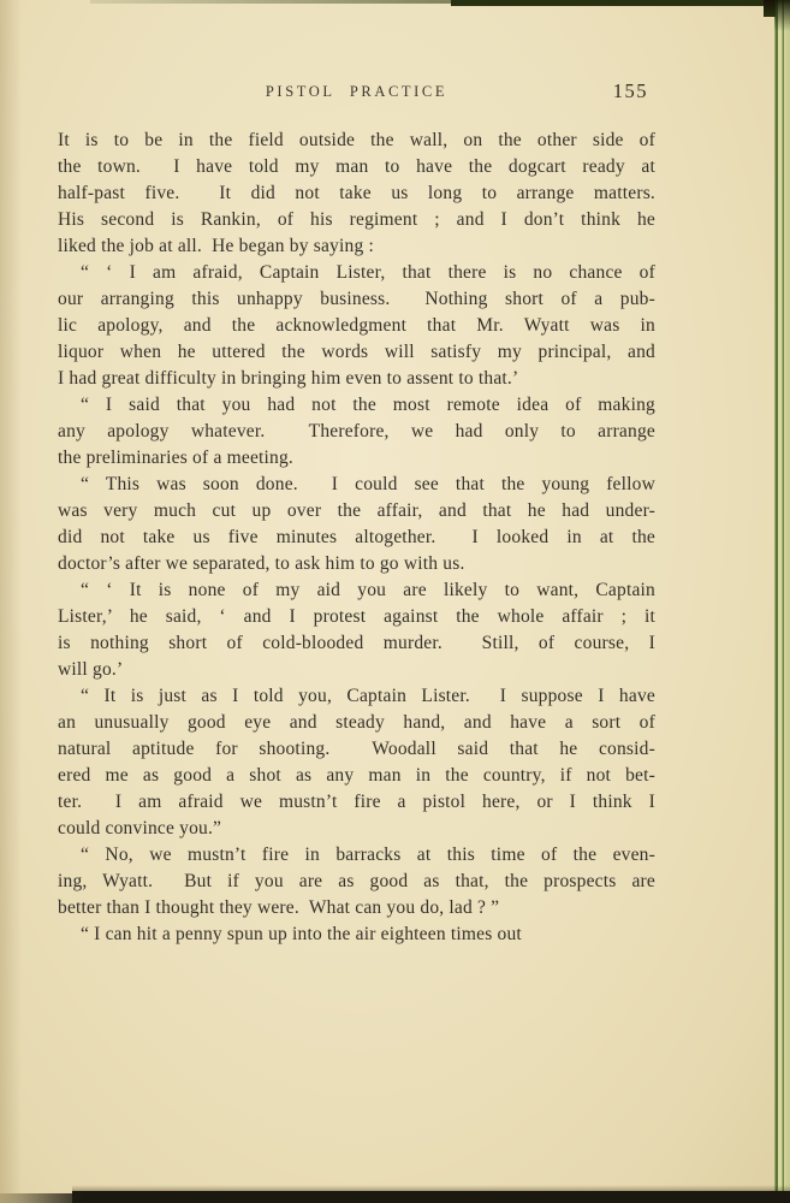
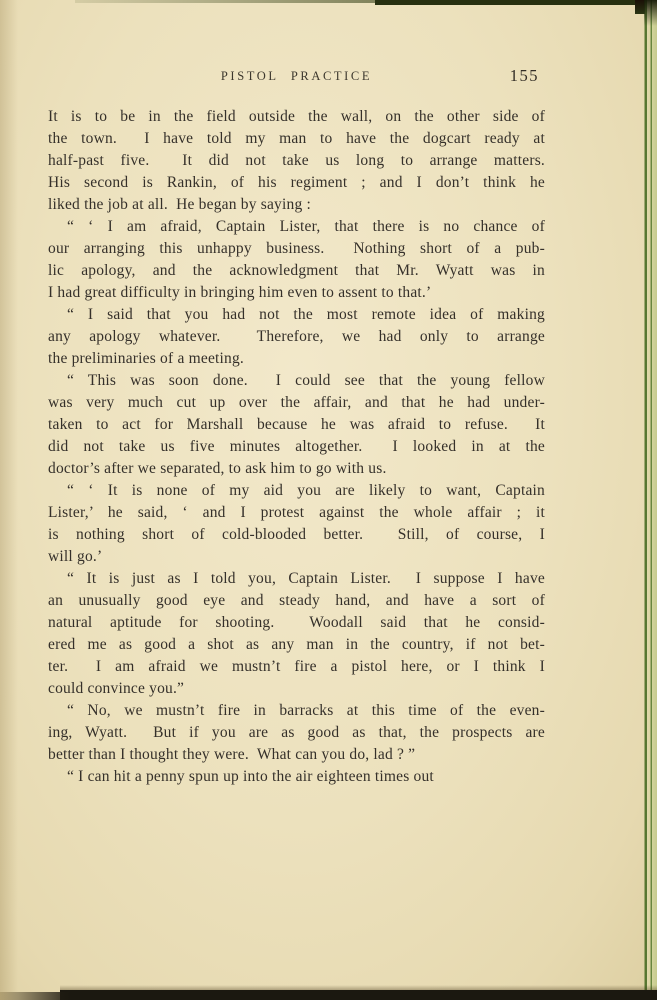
  PISTOL PRACTICE
  155
  It is to be in the field outside the wall, on the other side of
  the town. I have told my man to have the dogcart ready at
  half-past five. It did not take us long to arrange matters.
  His second is Rankin, of his regiment ; and I don’t think he
  liked the job at all. He began by saying :
  “ ‘ I am afraid, Captain Lister, that there is no chance of
  our arranging this unhappy business. Nothing short of a pub-
  lic apology, and the acknowledgment that Mr. Wyatt was in
- liquor when he uttered the words will satisfy my principal, and
  I had great difficulty in bringing him even to assent to that.’
  “ I said that you had not the most remote idea of making
  any apology whatever. Therefore, we had only to arrange
  the preliminaries of a meeting.
  “ This was soon done. I could see that the young fellow
  was very much cut up over the affair, and that he had under-
+ taken to act for Marshall because he was afraid to refuse. It
  did not take us five minutes altogether. I looked in at the
  doctor’s after we separated, to ask him to go with us.
  “ ‘ It is none of my aid you are likely to want, Captain
  Lister,’ he said, ‘ and I protest against the whole affair ; it
- is nothing short of cold-blooded murder. Still, of course, I
+ is nothing short of cold-blooded better. Still, of course, I
  will go.’
  “ It is just as I told you, Captain Lister. I suppose I have
  an unusually good eye and steady hand, and have a sort of
  natural aptitude for shooting. Woodall said that he consid-
  ered me as good a shot as any man in the country, if not bet-
  ter. I am afraid we mustn’t fire a pistol here, or I think I
  could convince you.”
  “ No, we mustn’t fire in barracks at this time of the even-
  ing, Wyatt. But if you are as good as that, the prospects are
  better than I thought they were. What can you do, lad ? ”
  “ I can hit a penny spun up into the air eighteen times out
